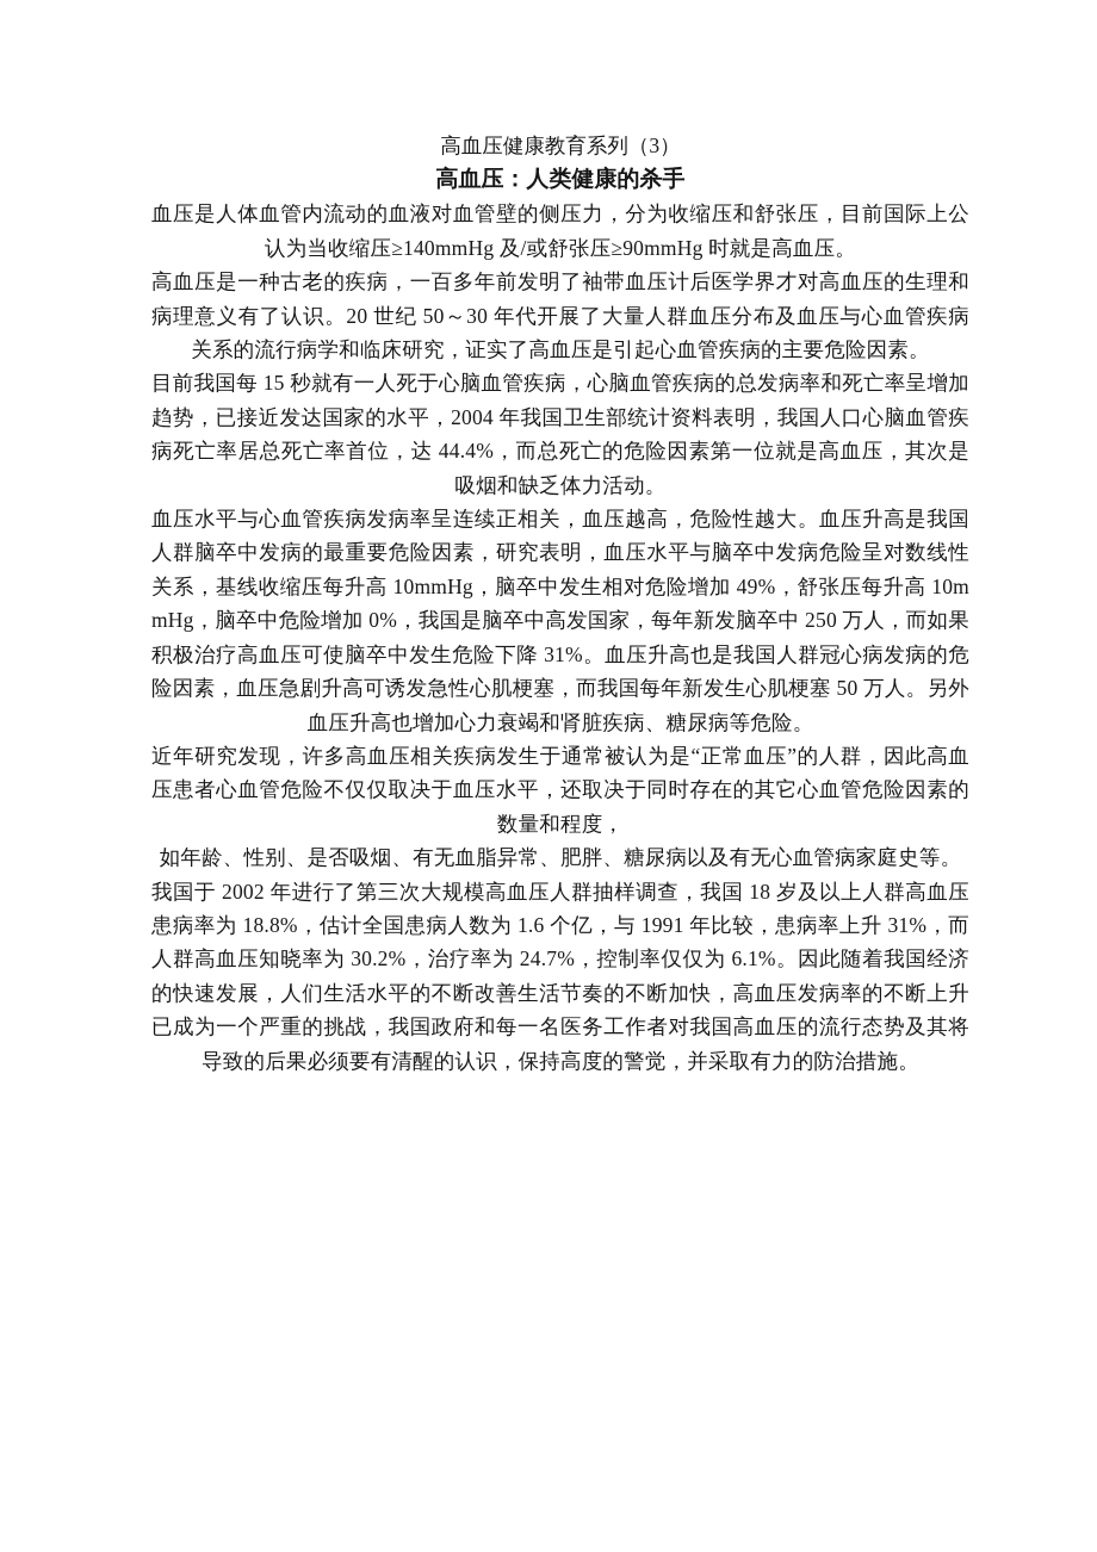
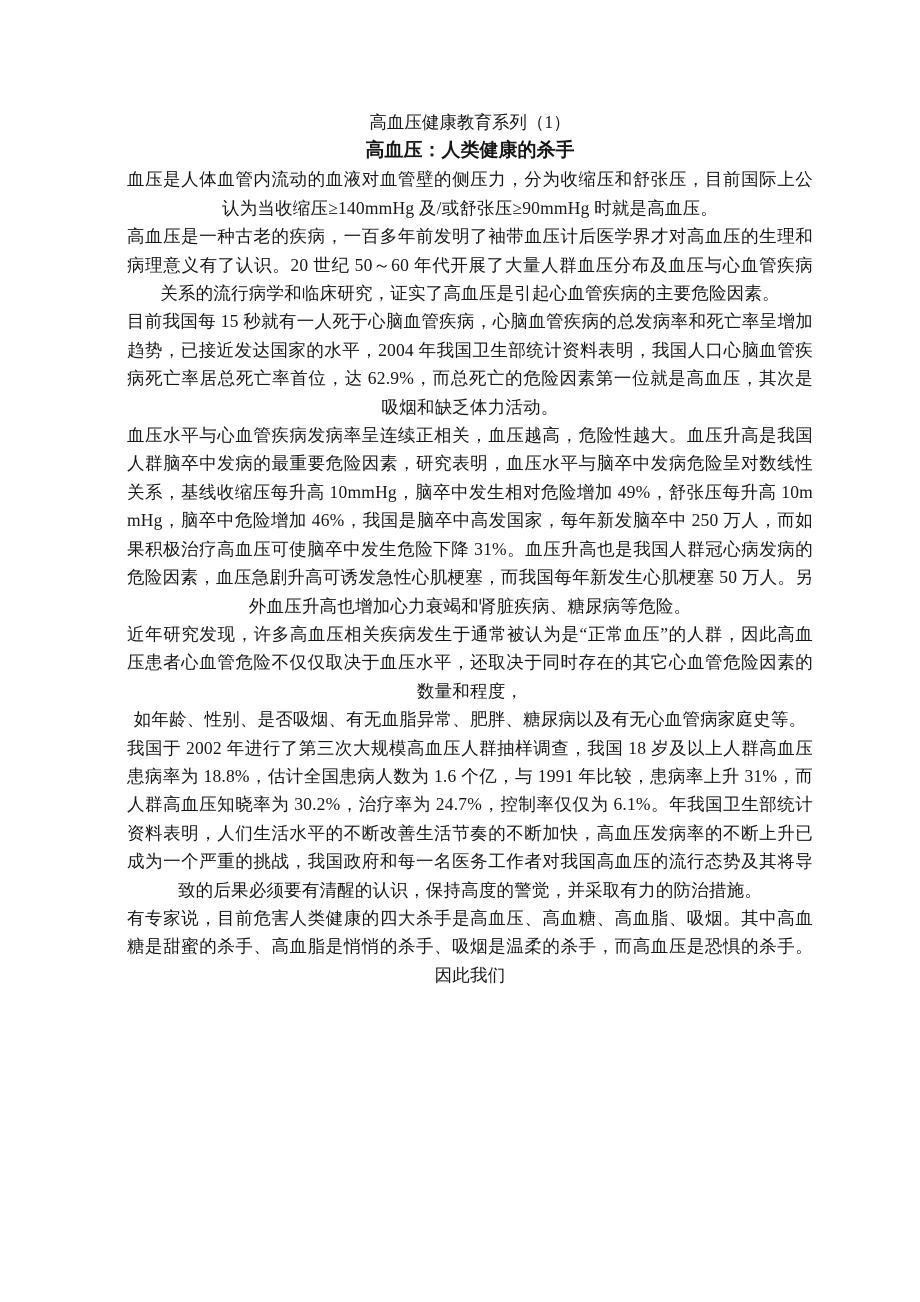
- 高血压健康教育系列（3）
+ 高血压健康教育系列（1）
  高血压：人类健康的杀手
  血压是人体血管内流动的血液对血管壁的侧压力，分为收缩压和舒张压，目前国际上公认为当收缩压≥140mmHg 及/或舒张压≥90mmHg 时就是高血压。
- 高血压是一种古老的疾病，一百多年前发明了袖带血压计后医学界才对高血压的生理和病理意义有了认识。20 世纪 50～30 年代开展了大量人群血压分布及血压与心血管疾病关系的流行病学和临床研究，证实了高血压是引起心血管疾病的主要危险因素。
+ 高血压是一种古老的疾病，一百多年前发明了袖带血压计后医学界才对高血压的生理和病理意义有了认识。20 世纪 50～60 年代开展了大量人群血压分布及血压与心血管疾病关系的流行病学和临床研究，证实了高血压是引起心血管疾病的主要危险因素。
- 目前我国每 15 秒就有一人死于心脑血管疾病，心脑血管疾病的总发病率和死亡率呈增加趋势，已接近发达国家的水平，2004 年我国卫生部统计资料表明，我国人口心脑血管疾病死亡率居总死亡率首位，达 44.4%，而总死亡的危险因素第一位就是高血压，其次是吸烟和缺乏体力活动。
+ 目前我国每 15 秒就有一人死于心脑血管疾病，心脑血管疾病的总发病率和死亡率呈增加趋势，已接近发达国家的水平，2004 年我国卫生部统计资料表明，我国人口心脑血管疾病死亡率居总死亡率首位，达 62.9%，而总死亡的危险因素第一位就是高血压，其次是吸烟和缺乏体力活动。
- 血压水平与心血管疾病发病率呈连续正相关，血压越高，危险性越大。血压升高是我国人群脑卒中发病的最重要危险因素，研究表明，血压水平与脑卒中发病危险呈对数线性关系，基线收缩压每升高 10mmHg，脑卒中发生相对危险增加 49%，舒张压每升高 10mmHg，脑卒中危险增加 0%，我国是脑卒中高发国家，每年新发脑卒中 250 万人，而如果积极治疗高血压可使脑卒中发生危险下降 31%。血压升高也是我国人群冠心病发病的危险因素，血压急剧升高可诱发急性心肌梗塞，而我国每年新发生心肌梗塞 50 万人。另外血压升高也增加心力衰竭和肾脏疾病、糖尿病等危险。
+ 血压水平与心血管疾病发病率呈连续正相关，血压越高，危险性越大。血压升高是我国人群脑卒中发病的最重要危险因素，研究表明，血压水平与脑卒中发病危险呈对数线性关系，基线收缩压每升高 10mmHg，脑卒中发生相对危险增加 49%，舒张压每升高 10mmHg，脑卒中危险增加 46%，我国是脑卒中高发国家，每年新发脑卒中 250 万人，而如果积极治疗高血压可使脑卒中发生危险下降 31%。血压升高也是我国人群冠心病发病的危险因素，血压急剧升高可诱发急性心肌梗塞，而我国每年新发生心肌梗塞 50 万人。另外血压升高也增加心力衰竭和肾脏疾病、糖尿病等危险。
  近年研究发现，许多高血压相关疾病发生于通常被认为是“正常血压”的人群，因此高血压患者心血管危险不仅仅取决于血压水平，还取决于同时存在的其它心血管危险因素的数量和程度，
  如年龄、性别、是否吸烟、有无血脂异常、肥胖、糖尿病以及有无心血管病家庭史等。
- 我国于 2002 年进行了第三次大规模高血压人群抽样调查，我国 18 岁及以上人群高血压患病率为 18.8%，估计全国患病人数为 1.6 个亿，与 1991 年比较，患病率上升 31%，而人群高血压知晓率为 30.2%，治疗率为 24.7%，控制率仅仅为 6.1%。因此随着我国经济的快速发展，人们生活水平的不断改善生活节奏的不断加快，高血压发病率的不断上升已成为一个严重的挑战，我国政府和每一名医务工作者对我国高血压的流行态势及其将导致的后果必须要有清醒的认识，保持高度的警觉，并采取有力的防治措施。
+ 我国于 2002 年进行了第三次大规模高血压人群抽样调查，我国 18 岁及以上人群高血压患病率为 18.8%，估计全国患病人数为 1.6 个亿，与 1991 年比较，患病率上升 31%，而人群高血压知晓率为 30.2%，治疗率为 24.7%，控制率仅仅为 6.1%。年我国卫生部统计资料表明，人们生活水平的不断改善生活节奏的不断加快，高血压发病率的不断上升已成为一个严重的挑战，我国政府和每一名医务工作者对我国高血压的流行态势及其将导致的后果必须要有清醒的认识，保持高度的警觉，并采取有力的防治措施。
+ 有专家说，目前危害人类健康的四大杀手是高血压、高血糖、高血脂、吸烟。其中高血糖是甜蜜的杀手、高血脂是悄悄的杀手、吸烟是温柔的杀手，而高血压是恐惧的杀手。因此我们
